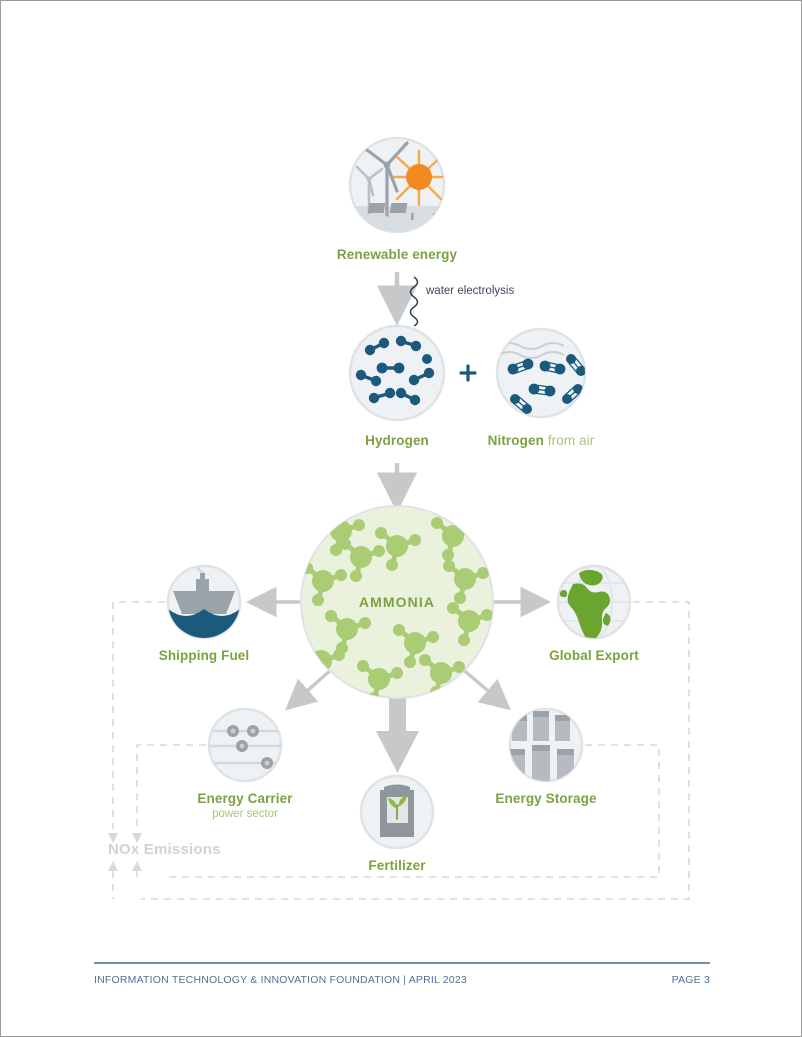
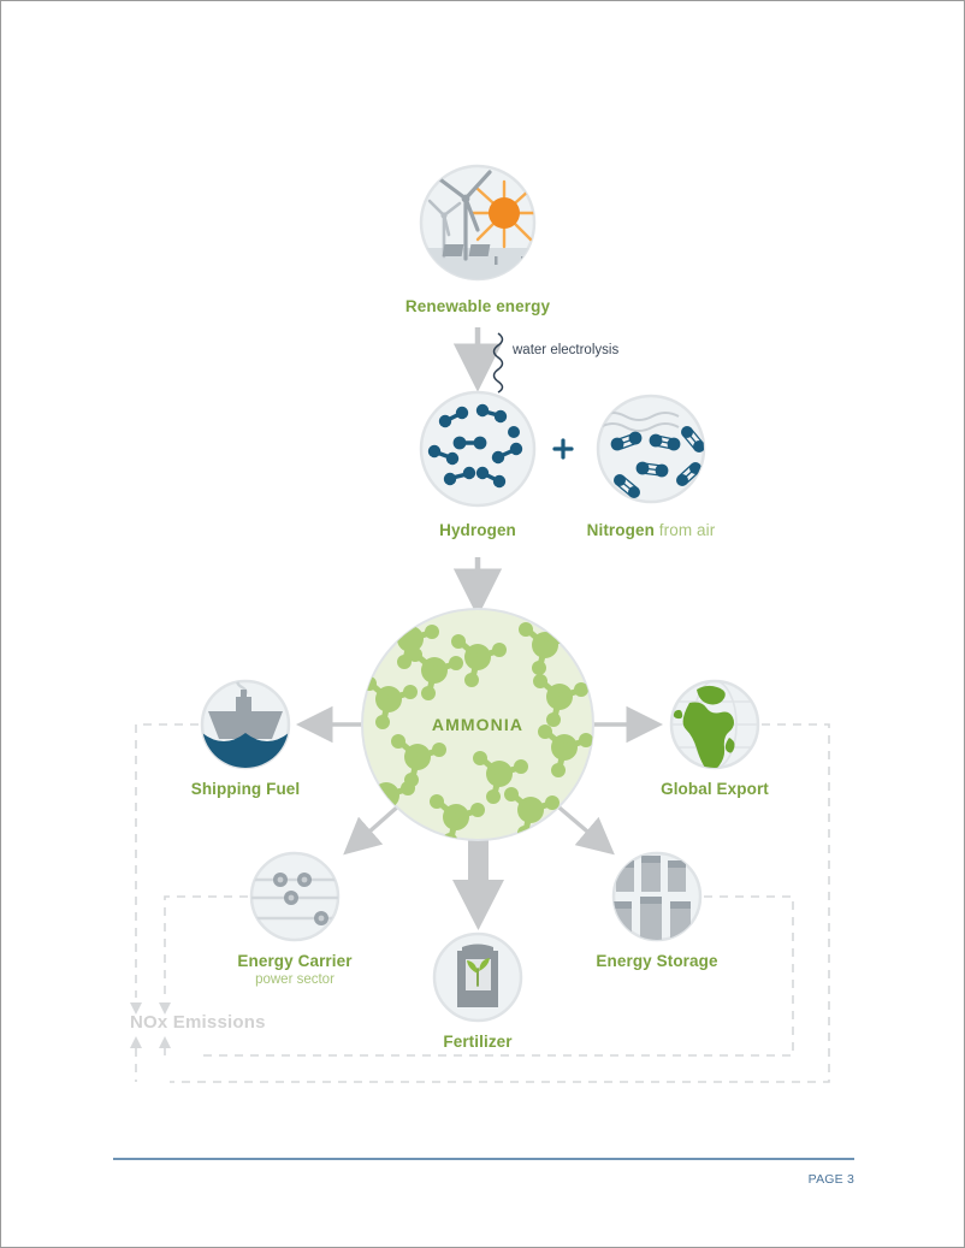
  Renewable energy
  water electrolysis
  Hydrogen
  Nitrogen from air
  AMMONIA
  Shipping Fuel
  Global Export
  Energy Carrier
  power sector
  Fertilizer
  Energy Storage
  NOx Emissions
- INFORMATION TECHNOLOGY & INNOVATION FOUNDATION | APRIL 2023
  PAGE 3
